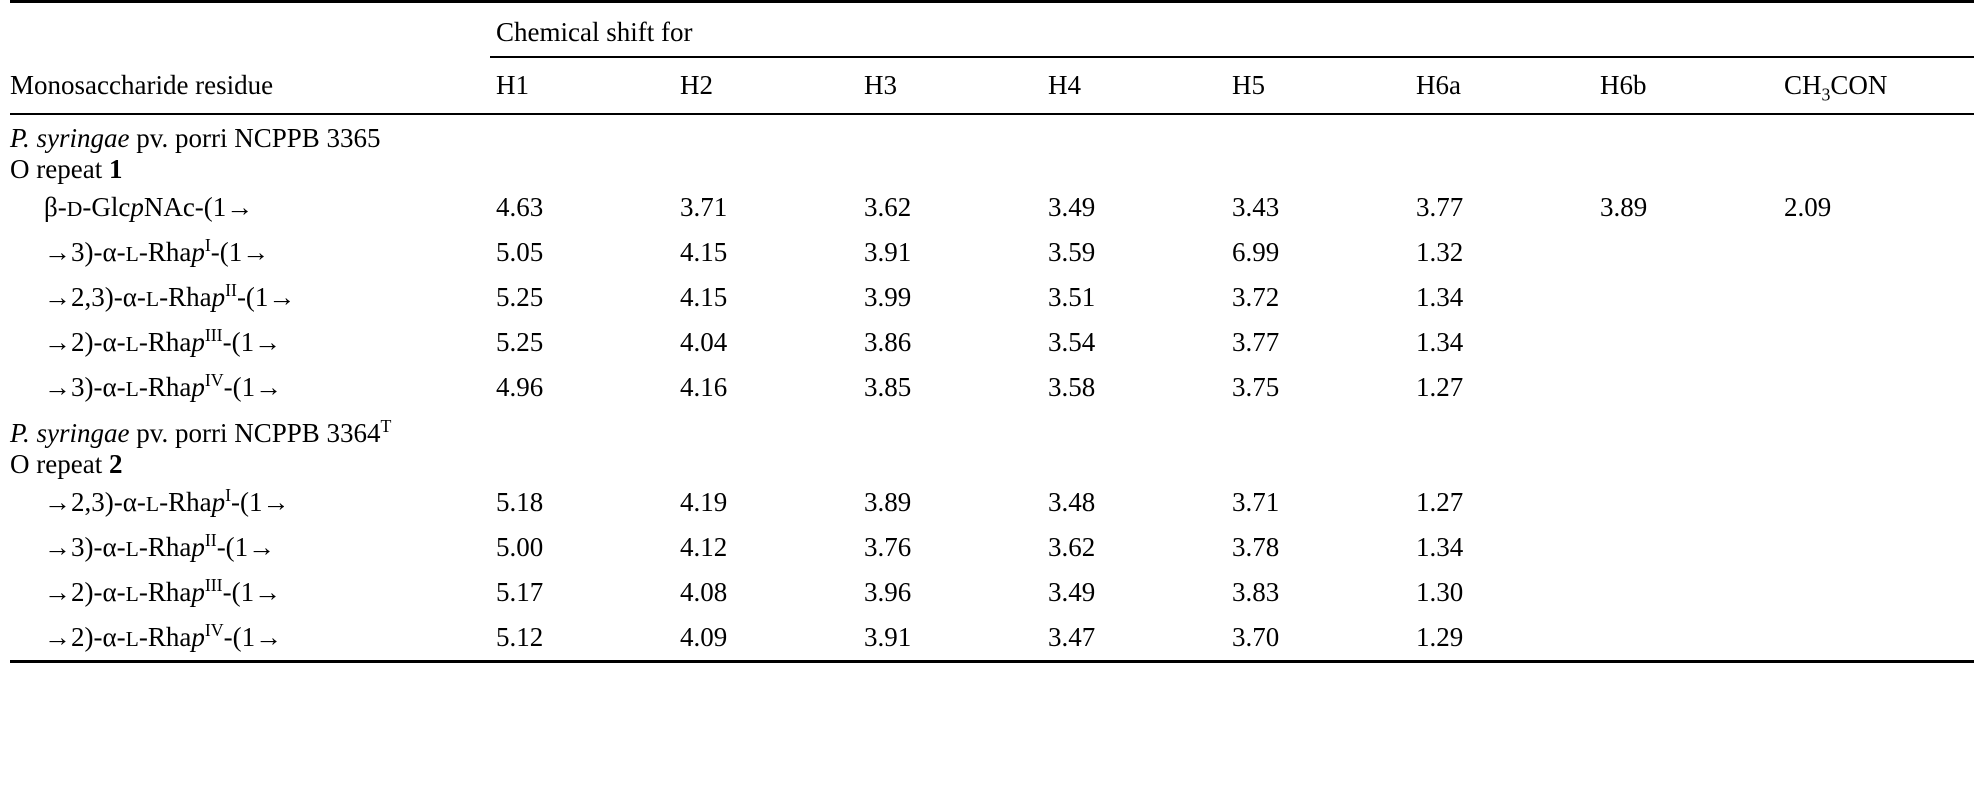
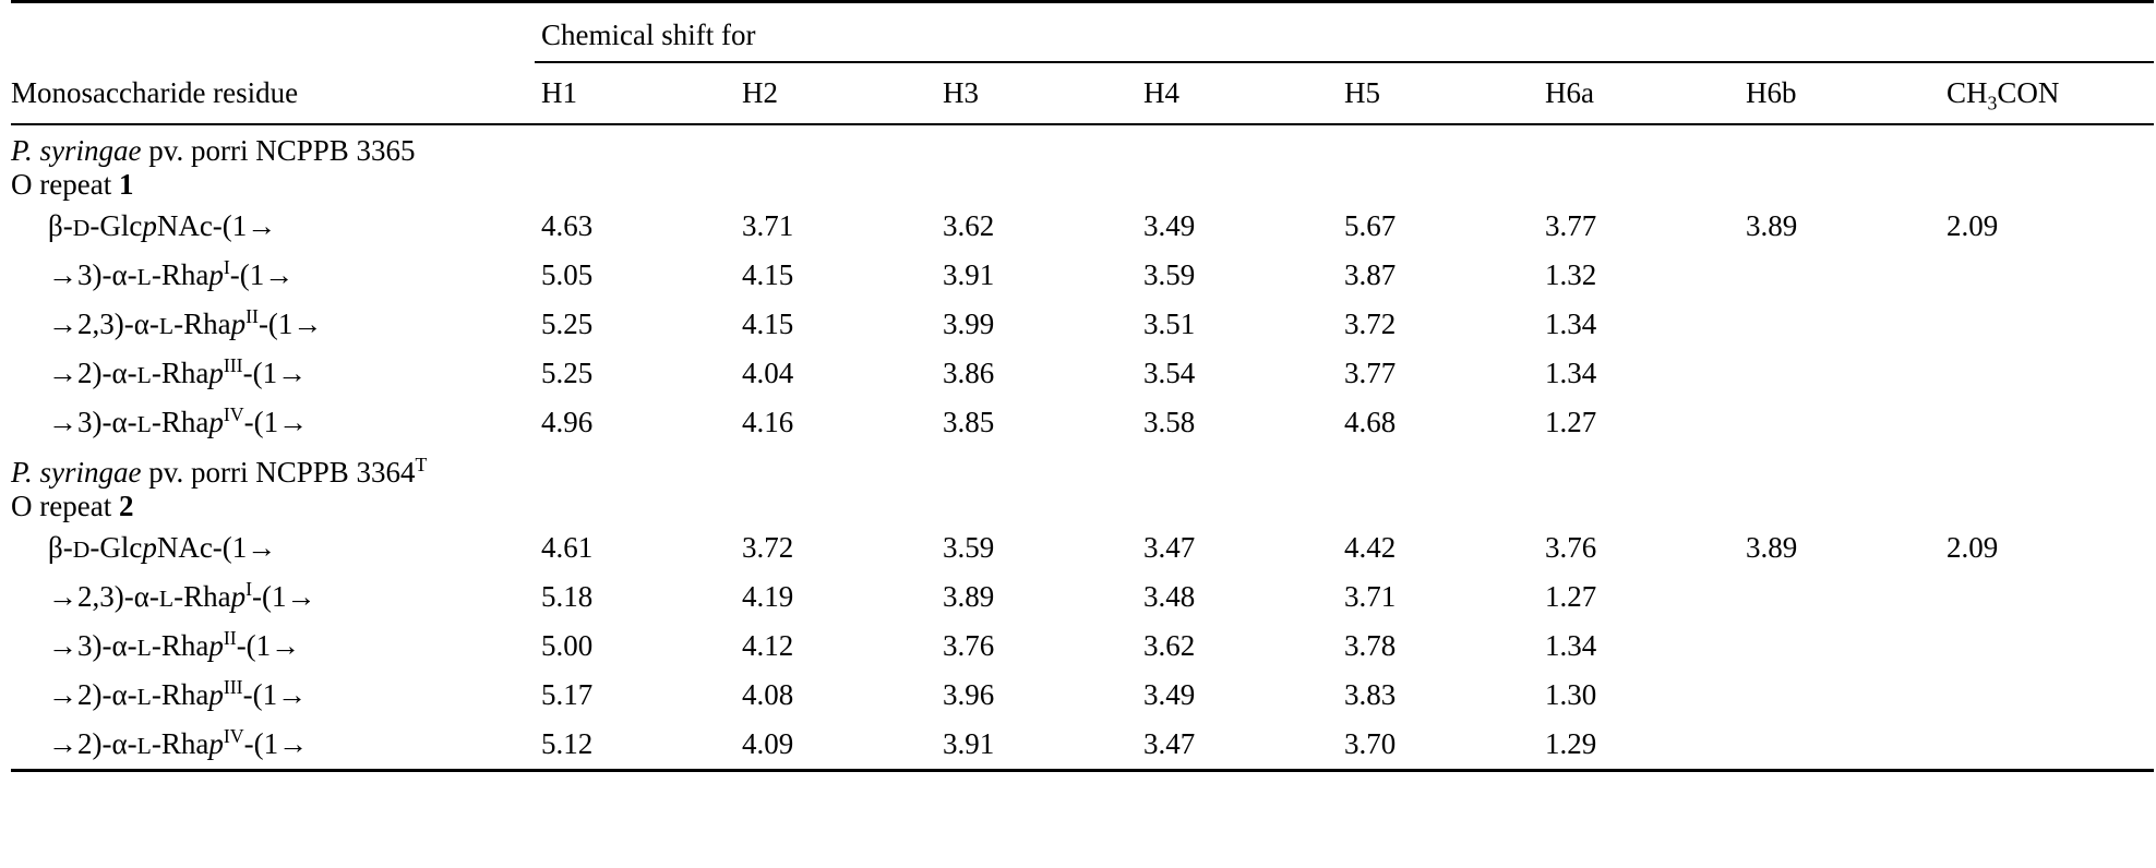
  	Chemical shift for
  Monosaccharide residue	H1	H2	H3	H4	H5	H6a	H6b	CH3CON
  P. syringae pv. porri NCPPB 3365
  O repeat 1
- β-D-GlcpNAc-(1→	4.63	3.71	3.62	3.49	3.43	3.77	3.89	2.09
+ β-D-GlcpNAc-(1→	4.63	3.71	3.62	3.49	5.67	3.77	3.89	2.09
- →3)-α-L-RhapI-(1→	5.05	4.15	3.91	3.59	6.99	1.32
+ →3)-α-L-RhapI-(1→	5.05	4.15	3.91	3.59	3.87	1.32
  →2,3)-α-L-RhapII-(1→	5.25	4.15	3.99	3.51	3.72	1.34
  →2)-α-L-RhapIII-(1→	5.25	4.04	3.86	3.54	3.77	1.34
- →3)-α-L-RhapIV-(1→	4.96	4.16	3.85	3.58	3.75	1.27
+ →3)-α-L-RhapIV-(1→	4.96	4.16	3.85	3.58	4.68	1.27
  P. syringae pv. porri NCPPB 3364T
  O repeat 2
+ β-D-GlcpNAc-(1→	4.61	3.72	3.59	3.47	4.42	3.76	3.89	2.09
  →2,3)-α-L-RhapI-(1→	5.18	4.19	3.89	3.48	3.71	1.27
  →3)-α-L-RhapII-(1→	5.00	4.12	3.76	3.62	3.78	1.34
  →2)-α-L-RhapIII-(1→	5.17	4.08	3.96	3.49	3.83	1.30
  →2)-α-L-RhapIV-(1→	5.12	4.09	3.91	3.47	3.70	1.29
